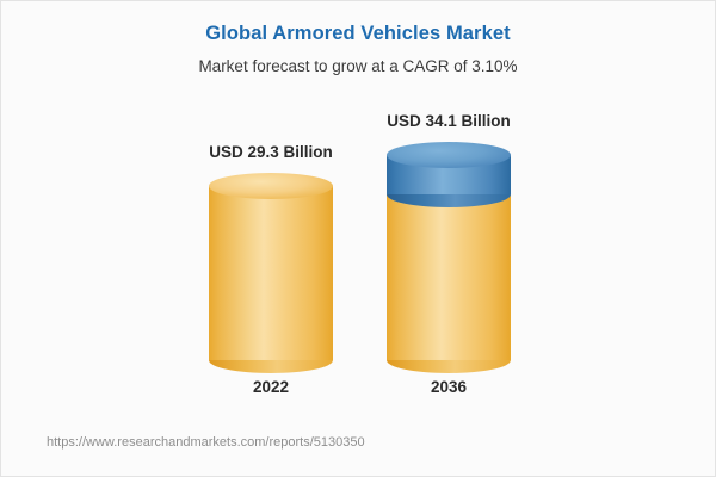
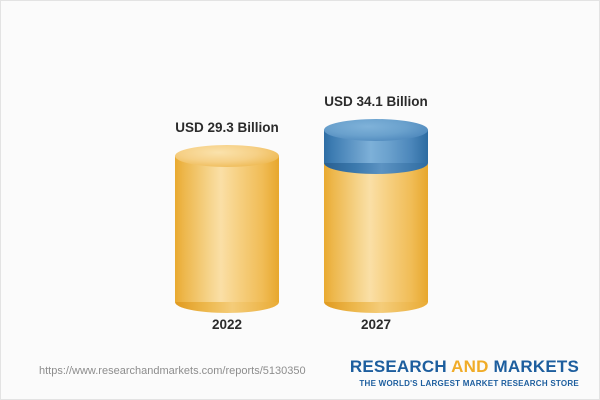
- Global Armored Vehicles Market
- Market forecast to grow at a CAGR of 3.10%
  USD 29.3 Billion
  2022
  USD 34.1 Billion
- 2036
+ 2027
  https://www.researchandmarkets.com/reports/5130350
+ RESEARCH AND MARKETS
+ THE WORLD'S LARGEST MARKET RESEARCH STORE
